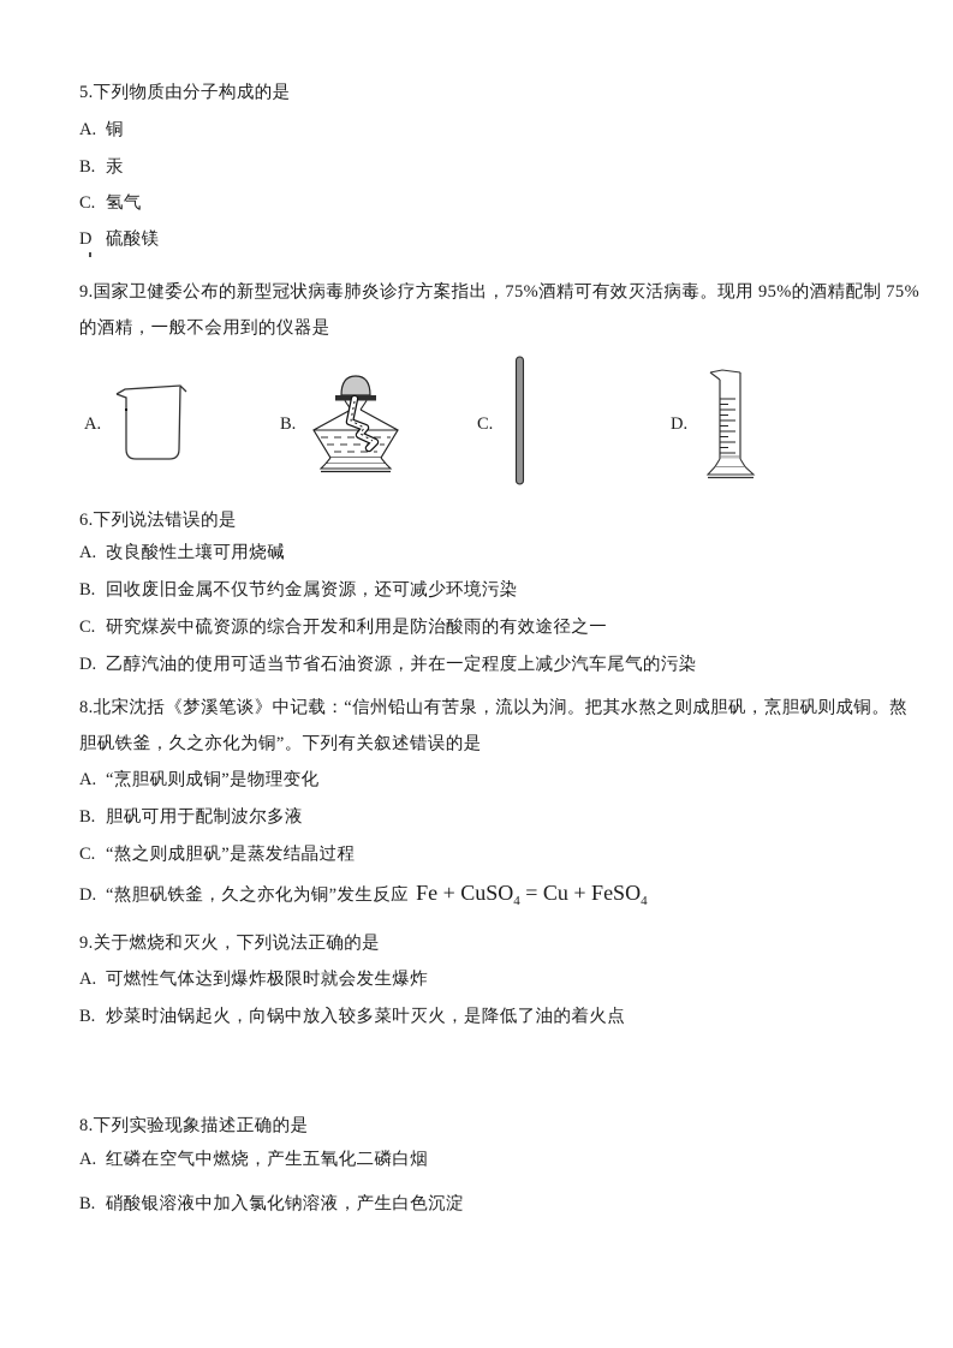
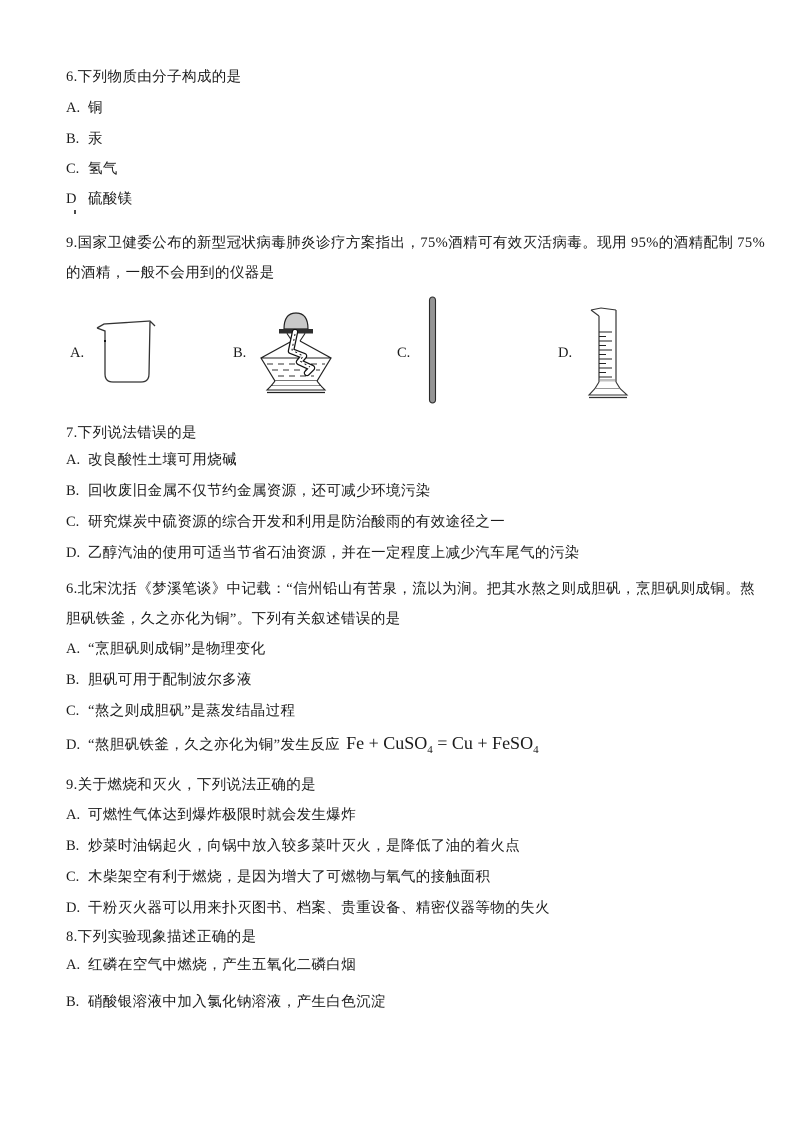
- 5.下列物质由分子构成的是
+ 6.下列物质由分子构成的是
  A. 铜
  B. 汞
  C. 氢气
  D 硫酸镁
  9.国家卫健委公布的新型冠状病毒肺炎诊疗方案指出，75%酒精可有效灭活病毒。现用 95%的酒精配制 75%
  的酒精，一般不会用到的仪器是
  A.
  B.
  C.
  D.
- 6.下列说法错误的是
+ 7.下列说法错误的是
  A. 改良酸性土壤可用烧碱
  B. 回收废旧金属不仅节约金属资源，还可减少环境污染
  C. 研究煤炭中硫资源的综合开发和利用是防治酸雨的有效途径之一
  D. 乙醇汽油的使用可适当节省石油资源，并在一定程度上减少汽车尾气的污染
- 8.北宋沈括《梦溪笔谈》中记载：“信州铅山有苦泉，流以为涧。把其水熬之则成胆矾，烹胆矾则成铜。熬
+ 6.北宋沈括《梦溪笔谈》中记载：“信州铅山有苦泉，流以为涧。把其水熬之则成胆矾，烹胆矾则成铜。熬
  胆矾铁釜，久之亦化为铜”。下列有关叙述错误的是
  A. “烹胆矾则成铜”是物理变化
  B. 胆矾可用于配制波尔多液
  C. “熬之则成胆矾”是蒸发结晶过程
  D. “熬胆矾铁釜，久之亦化为铜”发生反应 Fe + CuSO4 = Cu + FeSO4
  9.关于燃烧和灭火，下列说法正确的是
  A. 可燃性气体达到爆炸极限时就会发生爆炸
  B. 炒菜时油锅起火，向锅中放入较多菜叶灭火，是降低了油的着火点
+ C. 木柴架空有利于燃烧，是因为增大了可燃物与氧气的接触面积
+ D. 干粉灭火器可以用来扑灭图书、档案、贵重设备、精密仪器等物的失火
  8.下列实验现象描述正确的是
  A. 红磷在空气中燃烧，产生五氧化二磷白烟
  B. 硝酸银溶液中加入氯化钠溶液，产生白色沉淀
